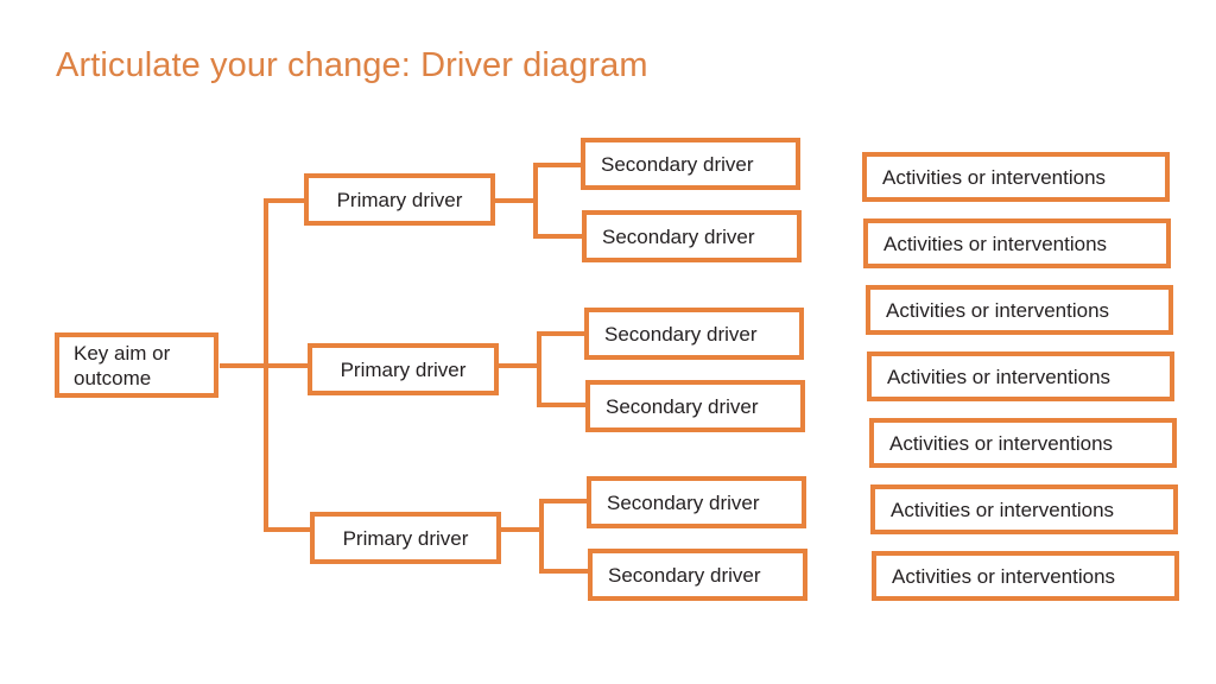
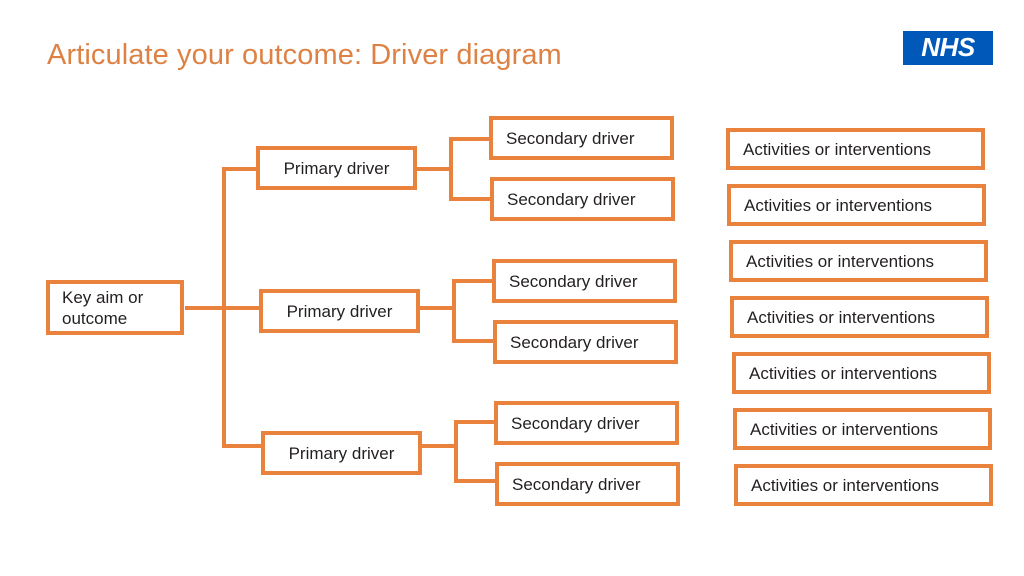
- Articulate your change: Driver diagram
+ Articulate your outcome: Driver diagram
+ NHS
  Key aim or
  outcome
  Primary driver
  Primary driver
  Primary driver
  Secondary driver
  Secondary driver
  Secondary driver
  Secondary driver
  Secondary driver
  Secondary driver
  Activities or interventions
  Activities or interventions
  Activities or interventions
  Activities or interventions
  Activities or interventions
  Activities or interventions
  Activities or interventions
